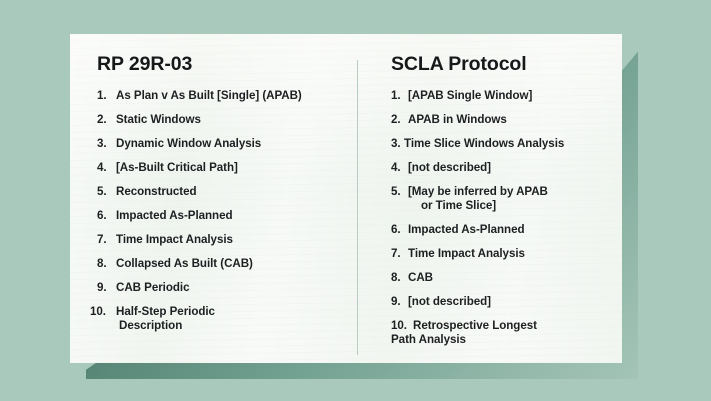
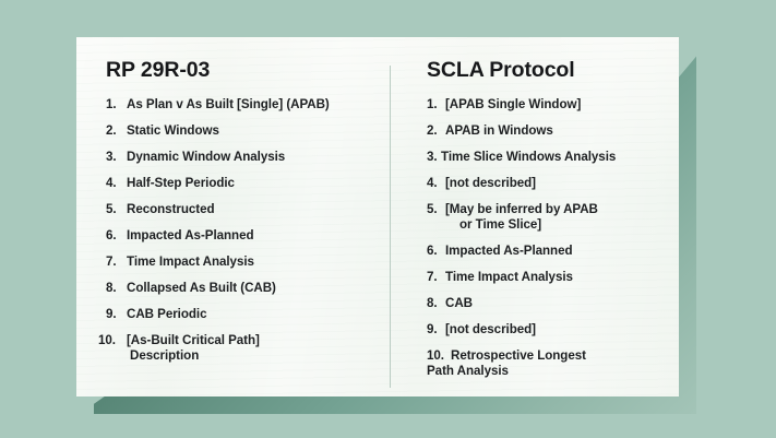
  RP 29R-03
  1.
  As Plan v As Built [Single] (APAB)
  2.
  Static Windows
  3.
  Dynamic Window Analysis
  4.
- [As-Built Critical Path]
+ Half-Step Periodic
  5.
  Reconstructed
  6.
  Impacted As-Planned
  7.
  Time Impact Analysis
  8.
  Collapsed As Built (CAB)
  9.
  CAB Periodic
  10.
- Half-Step Periodic
+ [As-Built Critical Path]
  Description
  SCLA Protocol
  1.
  [APAB Single Window]
  2.
  APAB in Windows
  3.
  Time Slice Windows Analysis
  4.
  [not described]
  5.
  [May be inferred by APAB
  or Time Slice]
  6.
  Impacted As-Planned
  7.
  Time Impact Analysis
  8.
  CAB
  9.
  [not described]
  10.
  Retrospective Longest
  Path Analysis
